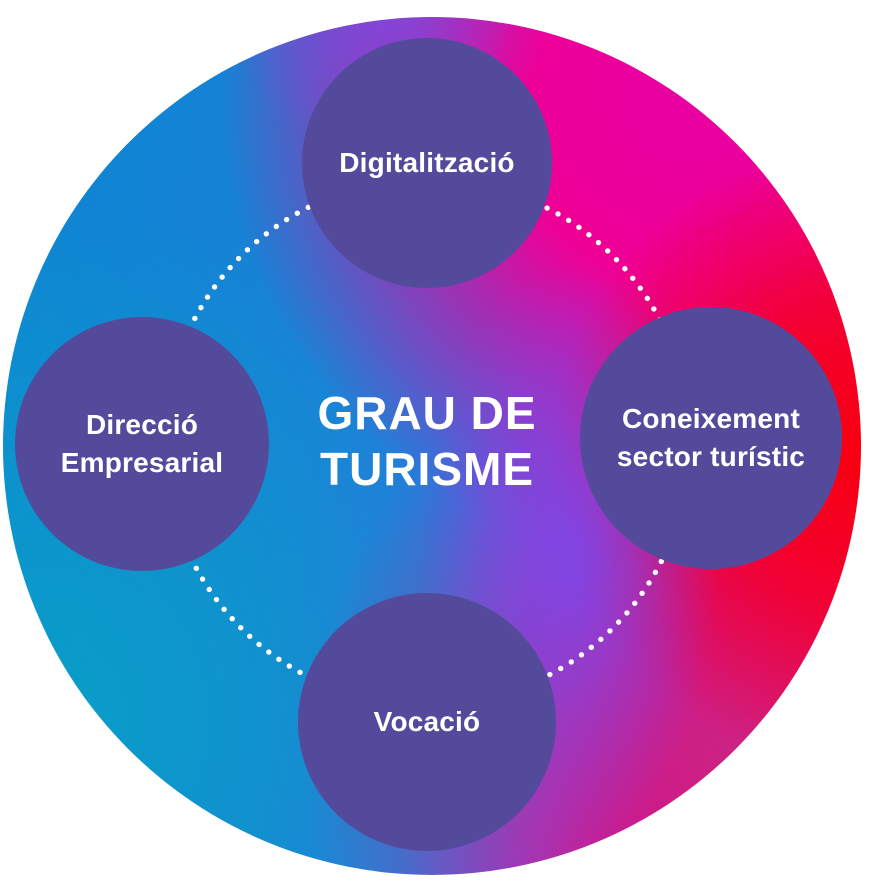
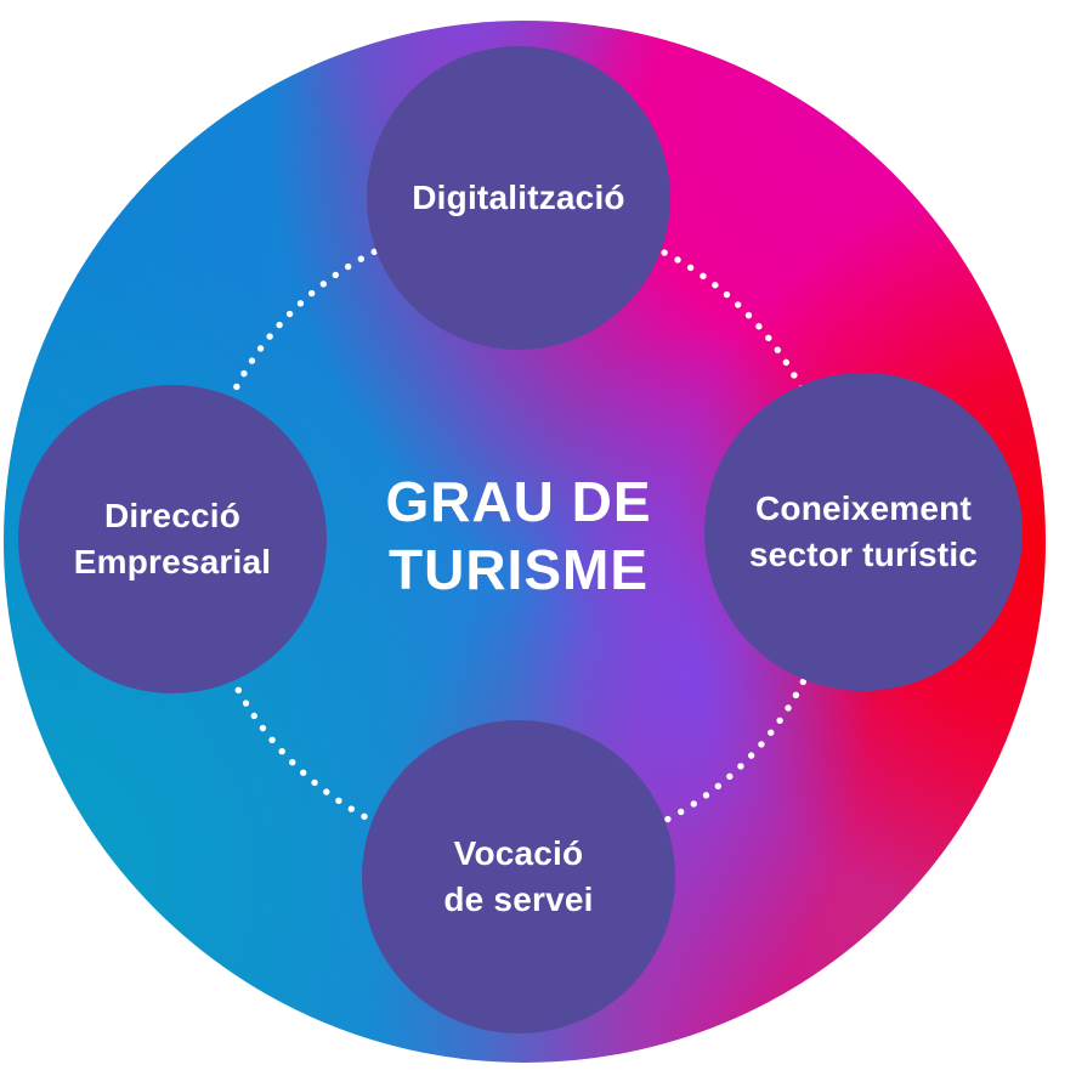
  Digitalització
  Direcció
  Empresarial
  Coneixement
  sector turístic
  Vocació
+ de servei
  GRAU DE
  TURISME
